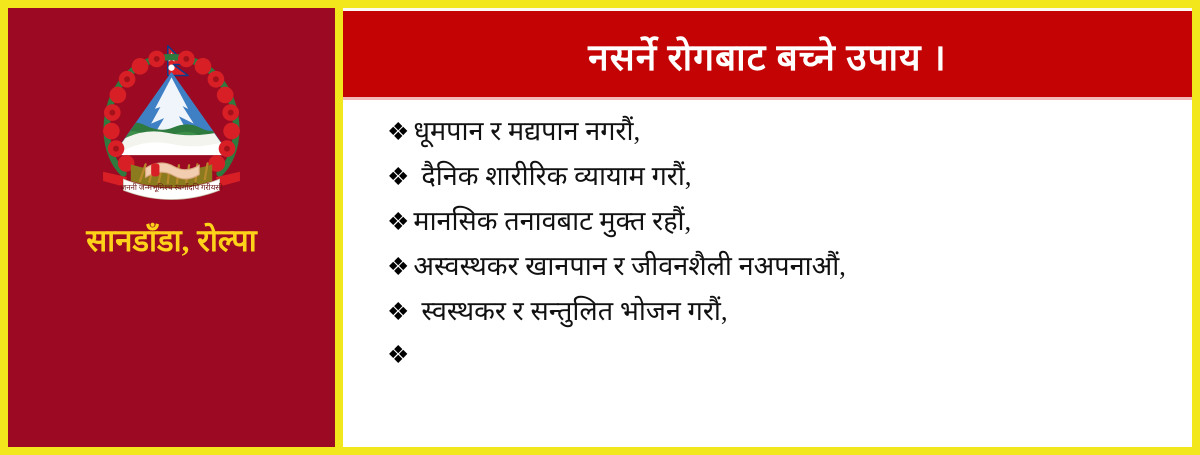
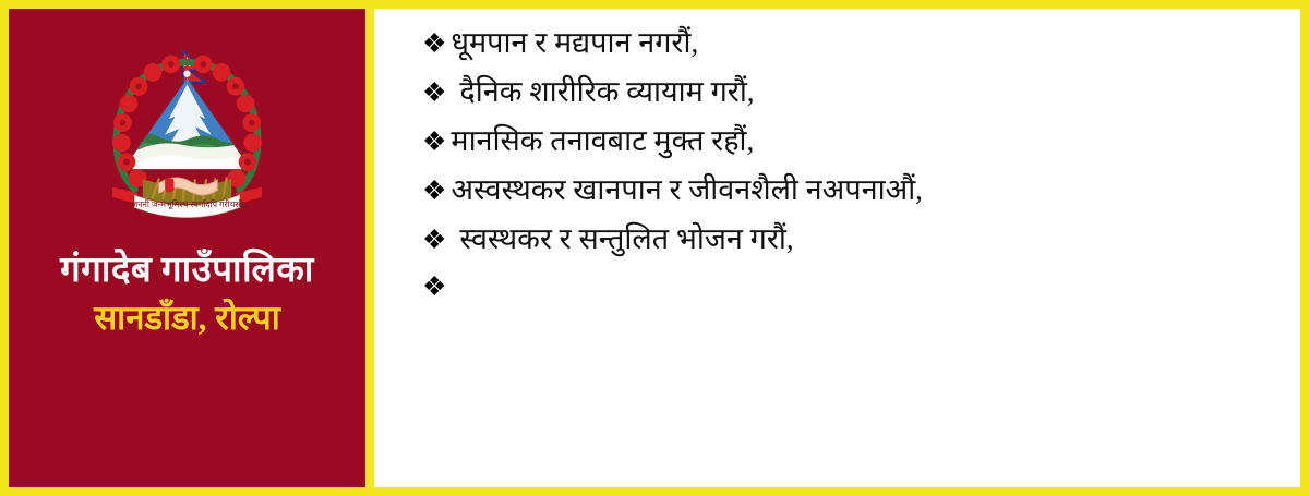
  जननी जन्मभूमिश्च स्वर्गादपि गरीयसी
+ गंगादेब गाउँपालिका
  सानडाँडा, रोल्पा
- नसर्ने रोगबाट बच्ने उपाय ।
  ❖
  धूमपान र मद्यपान नगरौं,
  ❖
  दैनिक शारीरिक व्यायाम गरौं,
  ❖
  मानसिक तनावबाट मुक्त रहौं,
  ❖
  अस्वस्थकर खानपान र जीवनशैली नअपनाऔं,
  ❖
  स्वस्थकर र सन्तुलित भोजन गरौं,
  ❖
